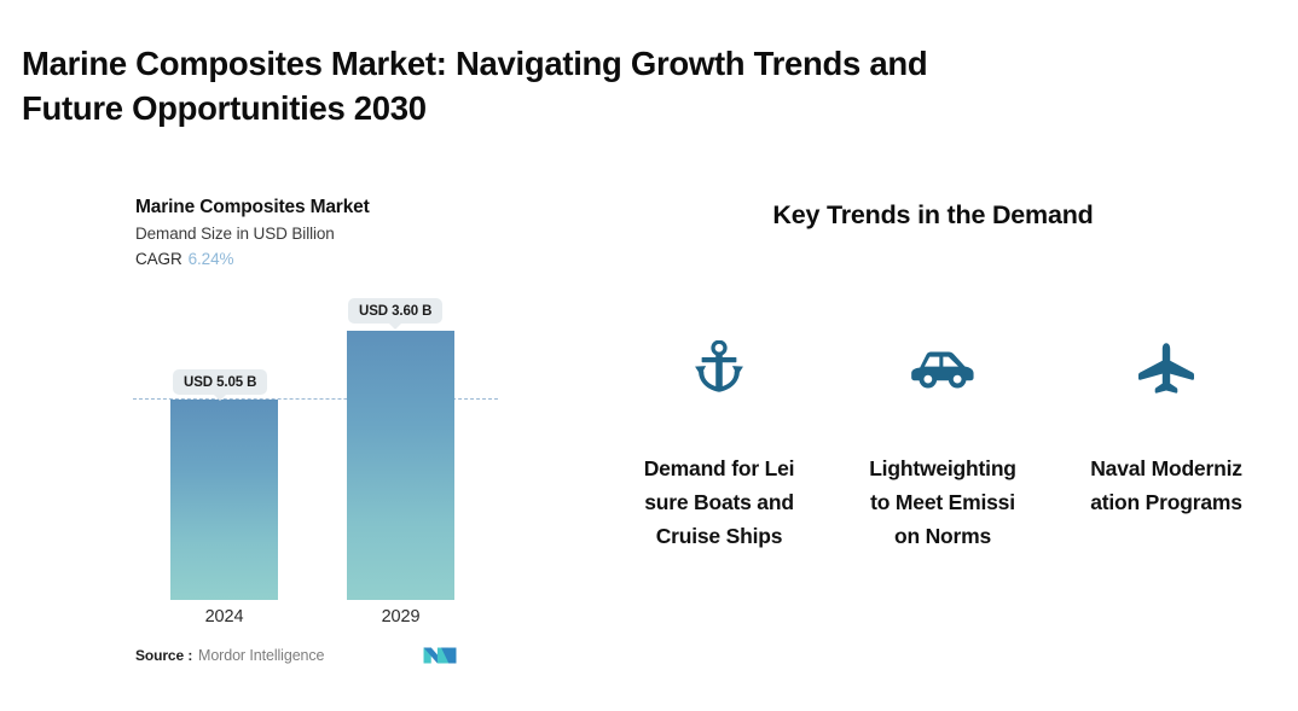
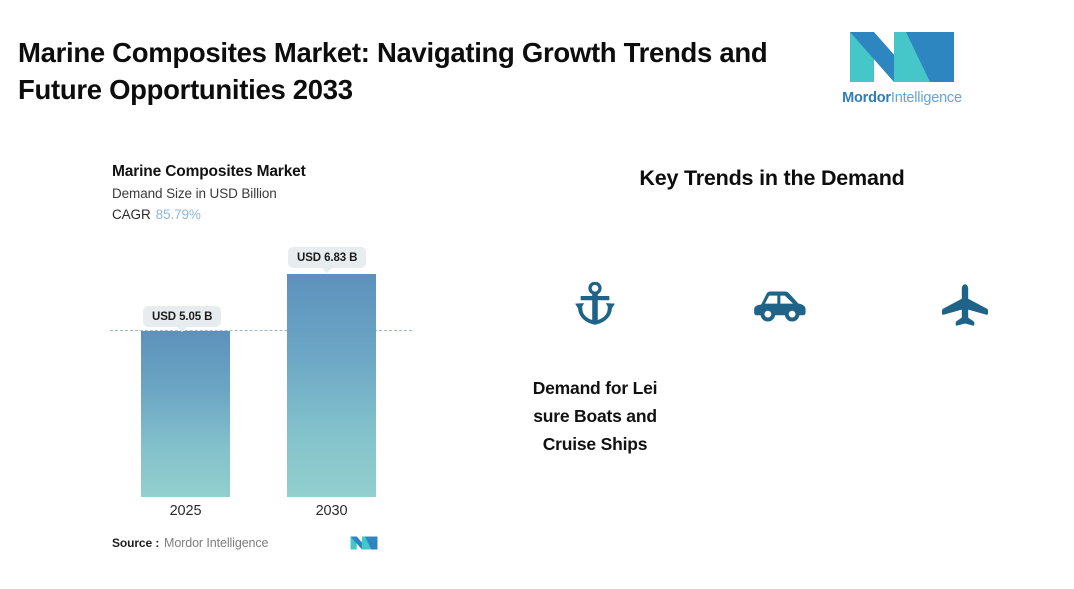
- Marine Composites Market: Navigating Growth Trends and Future Opportunities 2030
+ Marine Composites Market: Navigating Growth Trends and Future Opportunities 2033
+ MordorIntelligence
  Marine Composites Market
  Demand Size in USD Billion
- CAGR 6.24%
+ CAGR 85.79%
  USD 5.05 B
- USD 3.60 B
+ USD 6.83 B
- 2024
+ 2025
- 2029
+ 2030
  Source :
  Mordor Intelligence
  Key Trends in the Demand
  Demand for Leisure Boats and Cruise Ships
- Lightweighting to Meet Emission Norms
- Naval Modernization Programs
